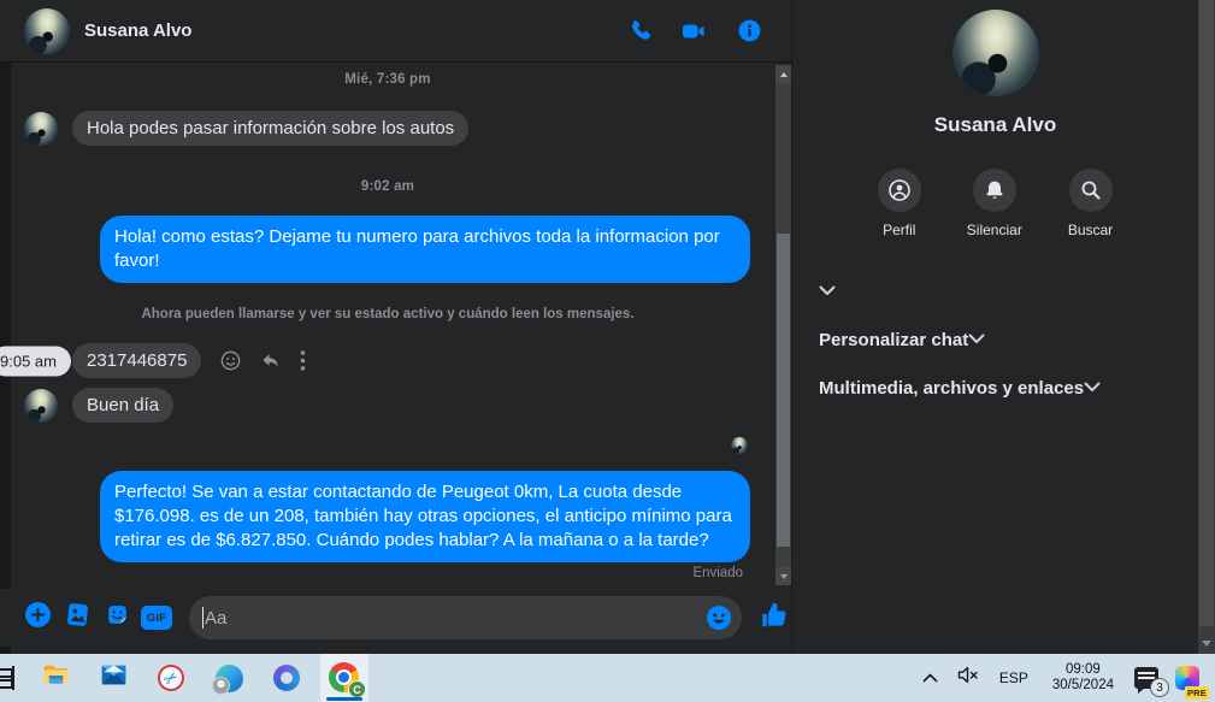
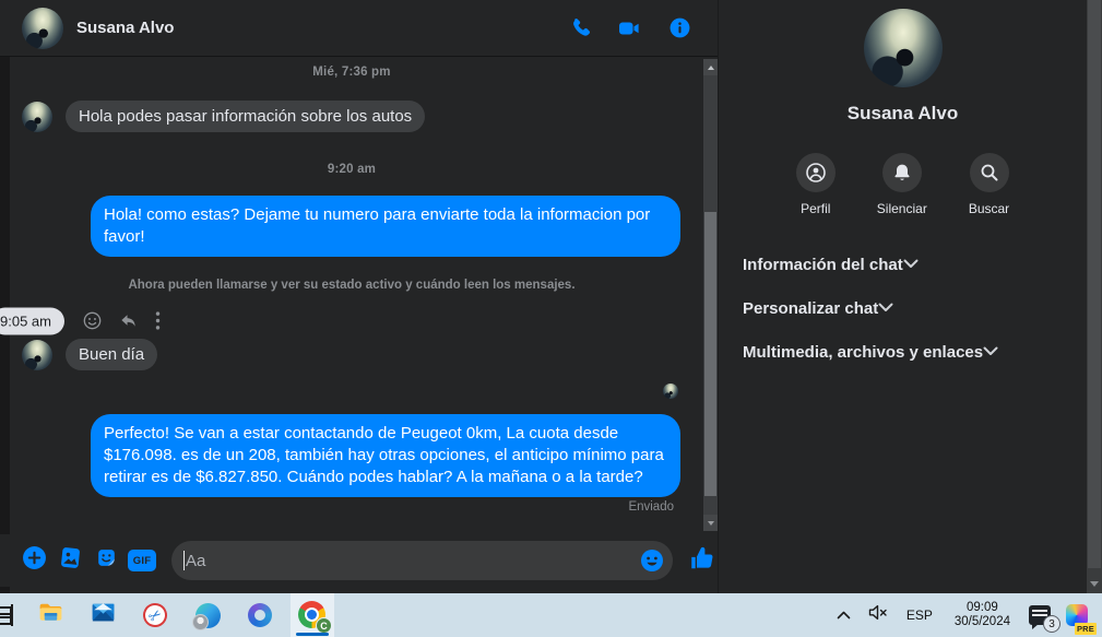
  Susana Alvo
  Mié, 7:36 pm
  Hola podes pasar información sobre los autos
- 9:02 am
+ 9:20 am
- Hola! como estas? Dejame tu numero para archivos toda la informacion por favor!
+ Hola! como estas? Dejame tu numero para enviarte toda la informacion por favor!
  Ahora pueden llamarse y ver su estado activo y cuándo leen los mensajes.
  9:05 am
- 2317446875
  Buen día
  Perfecto! Se van a estar contactando de Peugeot 0km, La cuota desde $176.098. es de un 208, también hay otras opciones, el anticipo mínimo para retirar es de $6.827.850. Cuándo podes hablar? A la mañana o a la tarde?
  Enviado
  GIF
  Aa
  Susana Alvo
  Perfil
  Silenciar
  Buscar
+ Información del chat
  Personalizar chat
  Multimedia, archivos y enlaces
  C
  ESP
  09:09
  30/5/2024
  3
  PRE
